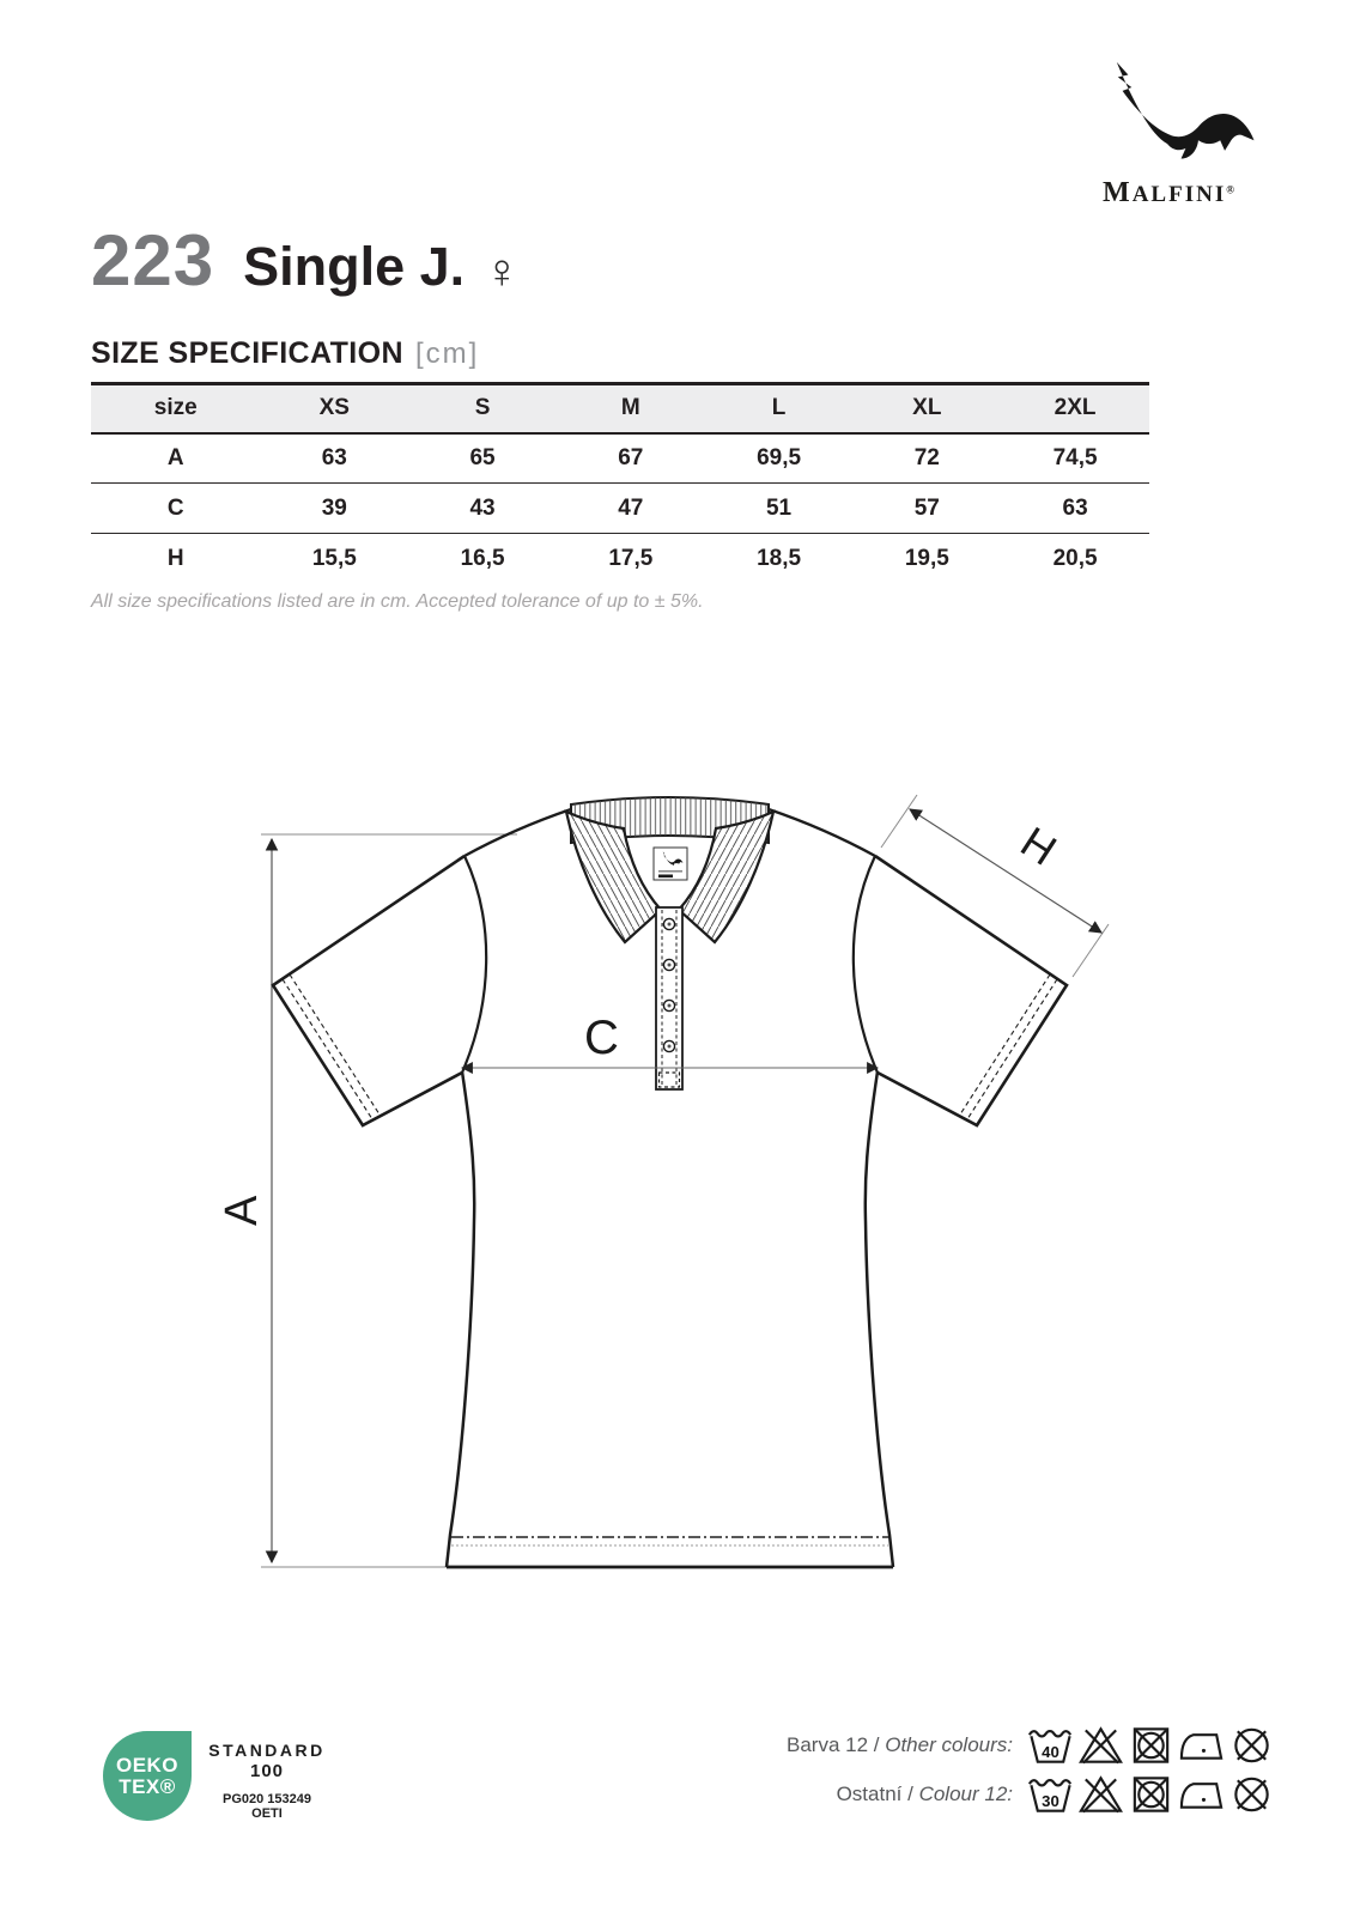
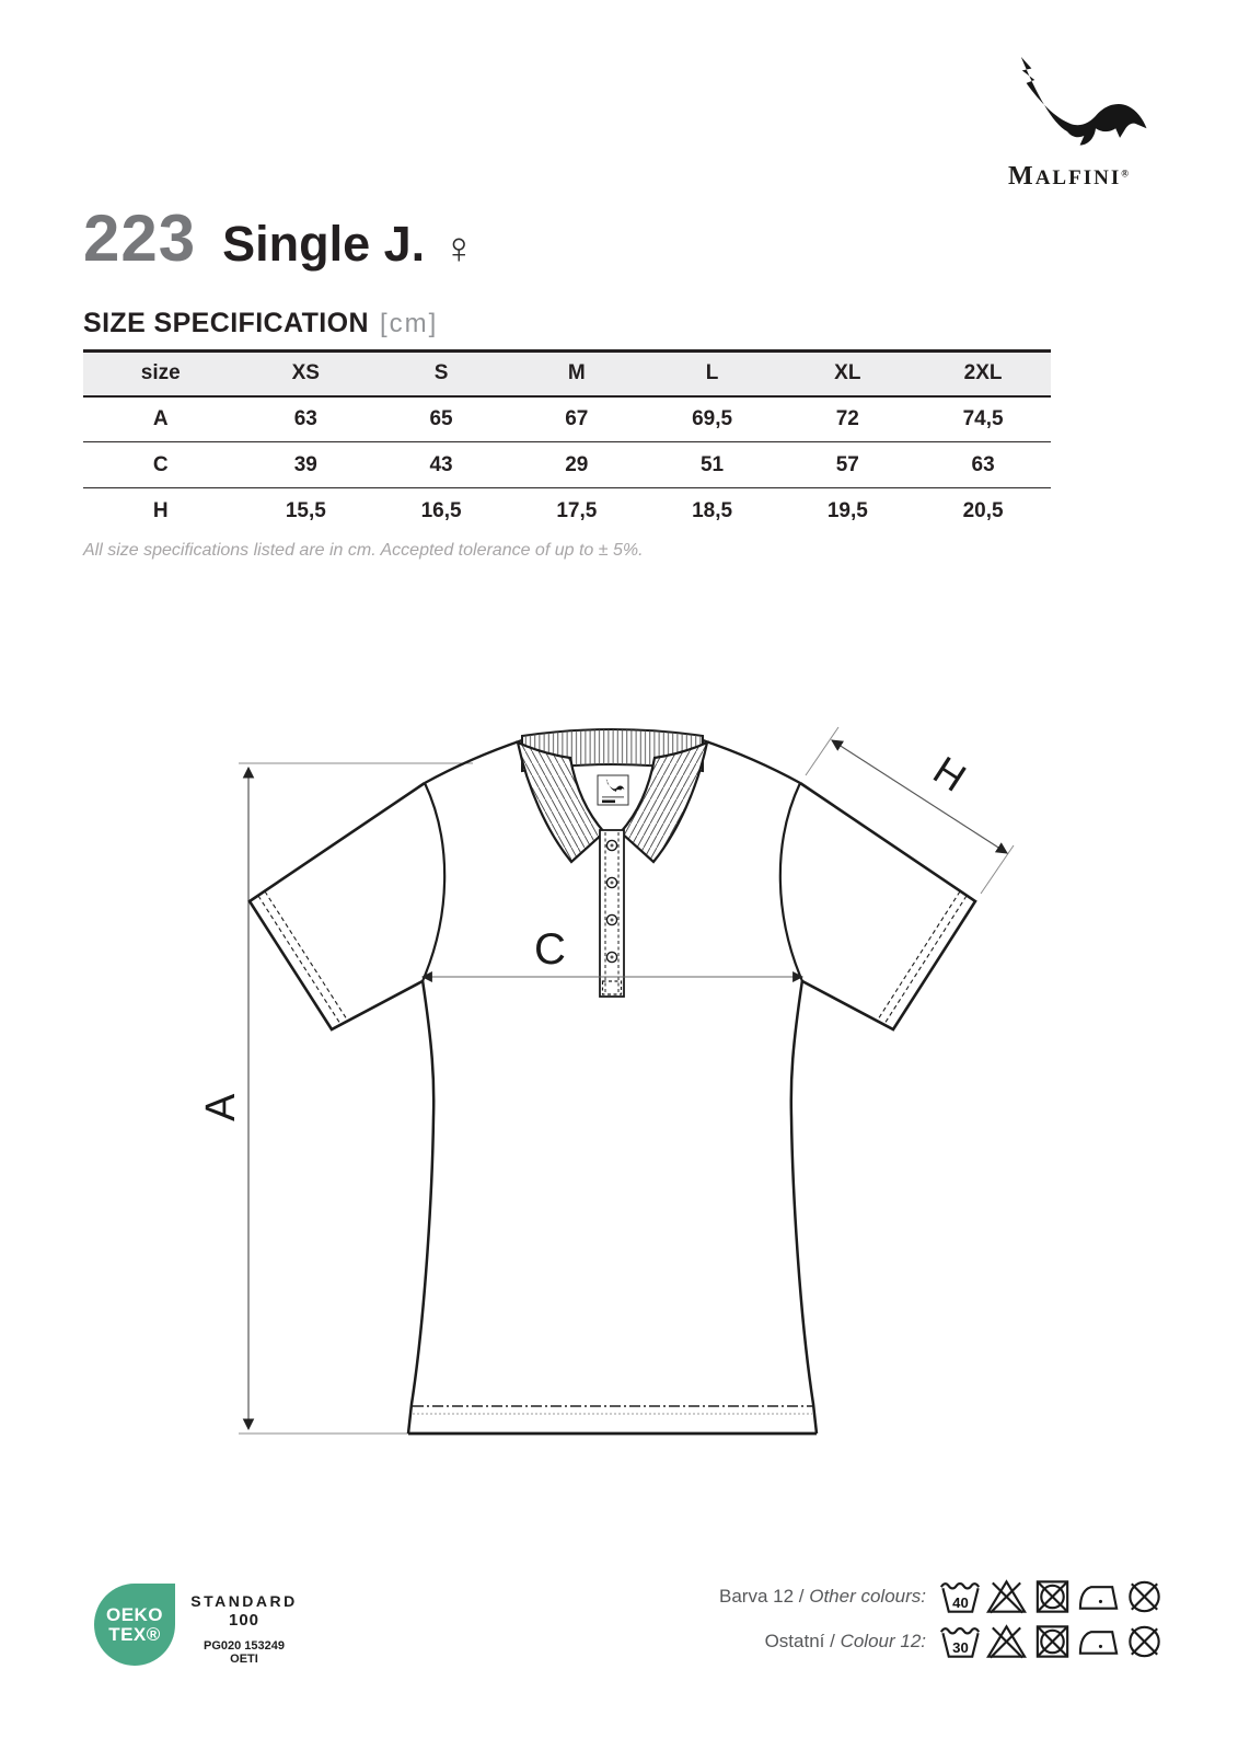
  MALFINI®
  223
  Single J.
  ♀
  SIZE SPECIFICATION
  [cm]
  size	XS	S	M	L	XL	2XL
  A	63	65	67	69,5	72	74,5
- C	39	43	47	51	57	63
+ C	39	43	29	51	57	63
  H	15,5	16,5	17,5	18,5	19,5	20,5
  All size specifications listed are in cm. Accepted tolerance of up to ± 5%.
  C
  OEKO
  TEX®
  STANDARD
  100
  PG020 153249
  OETI
  Barva 12 / Other colours:
  40
  Ostatní / Colour 12:
  30
